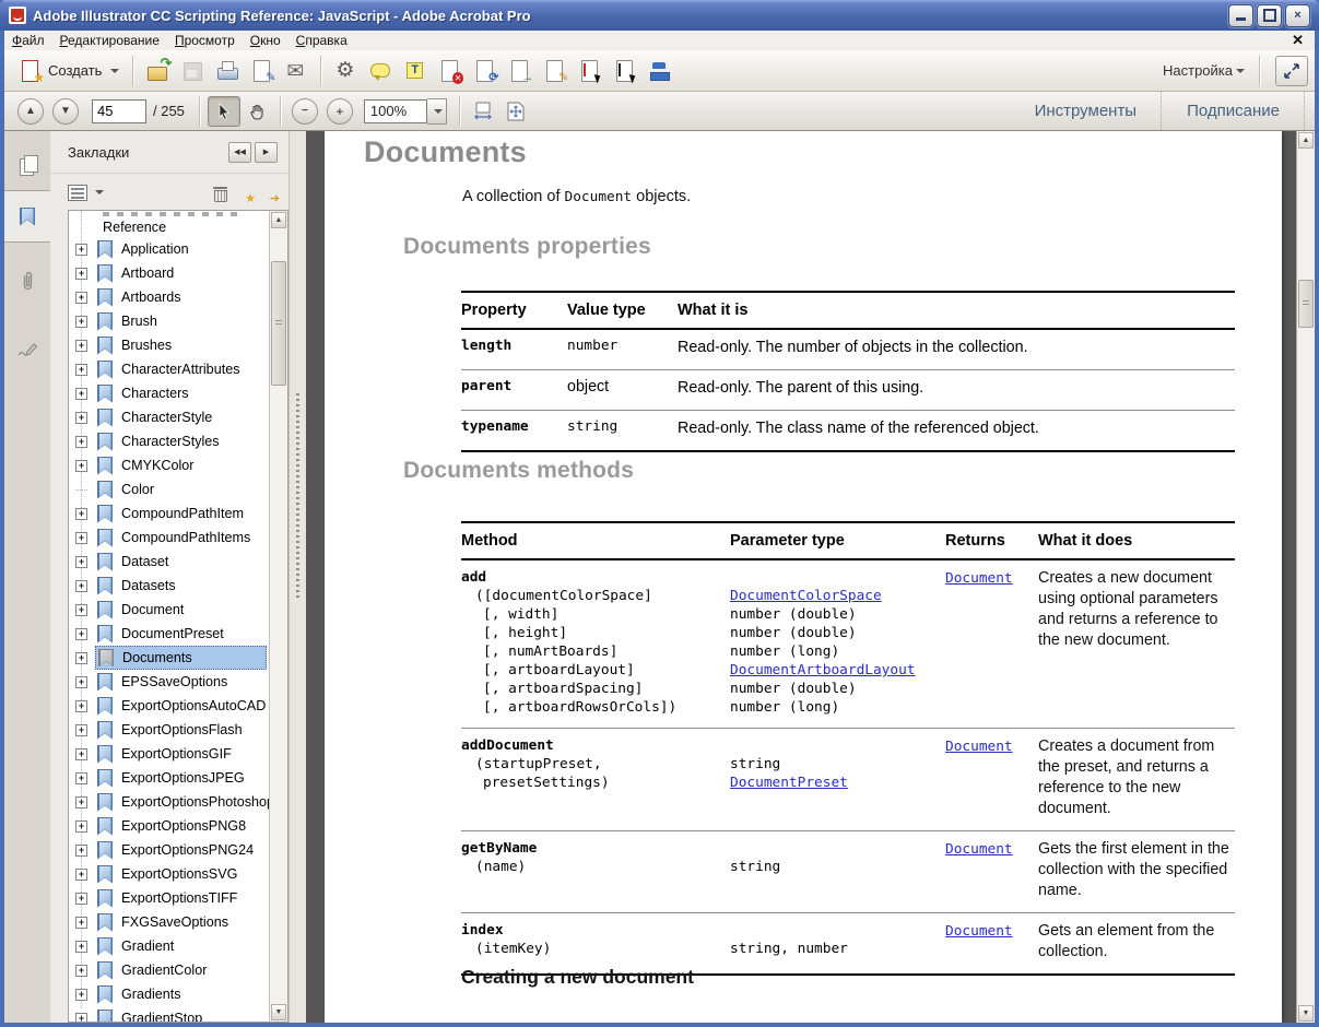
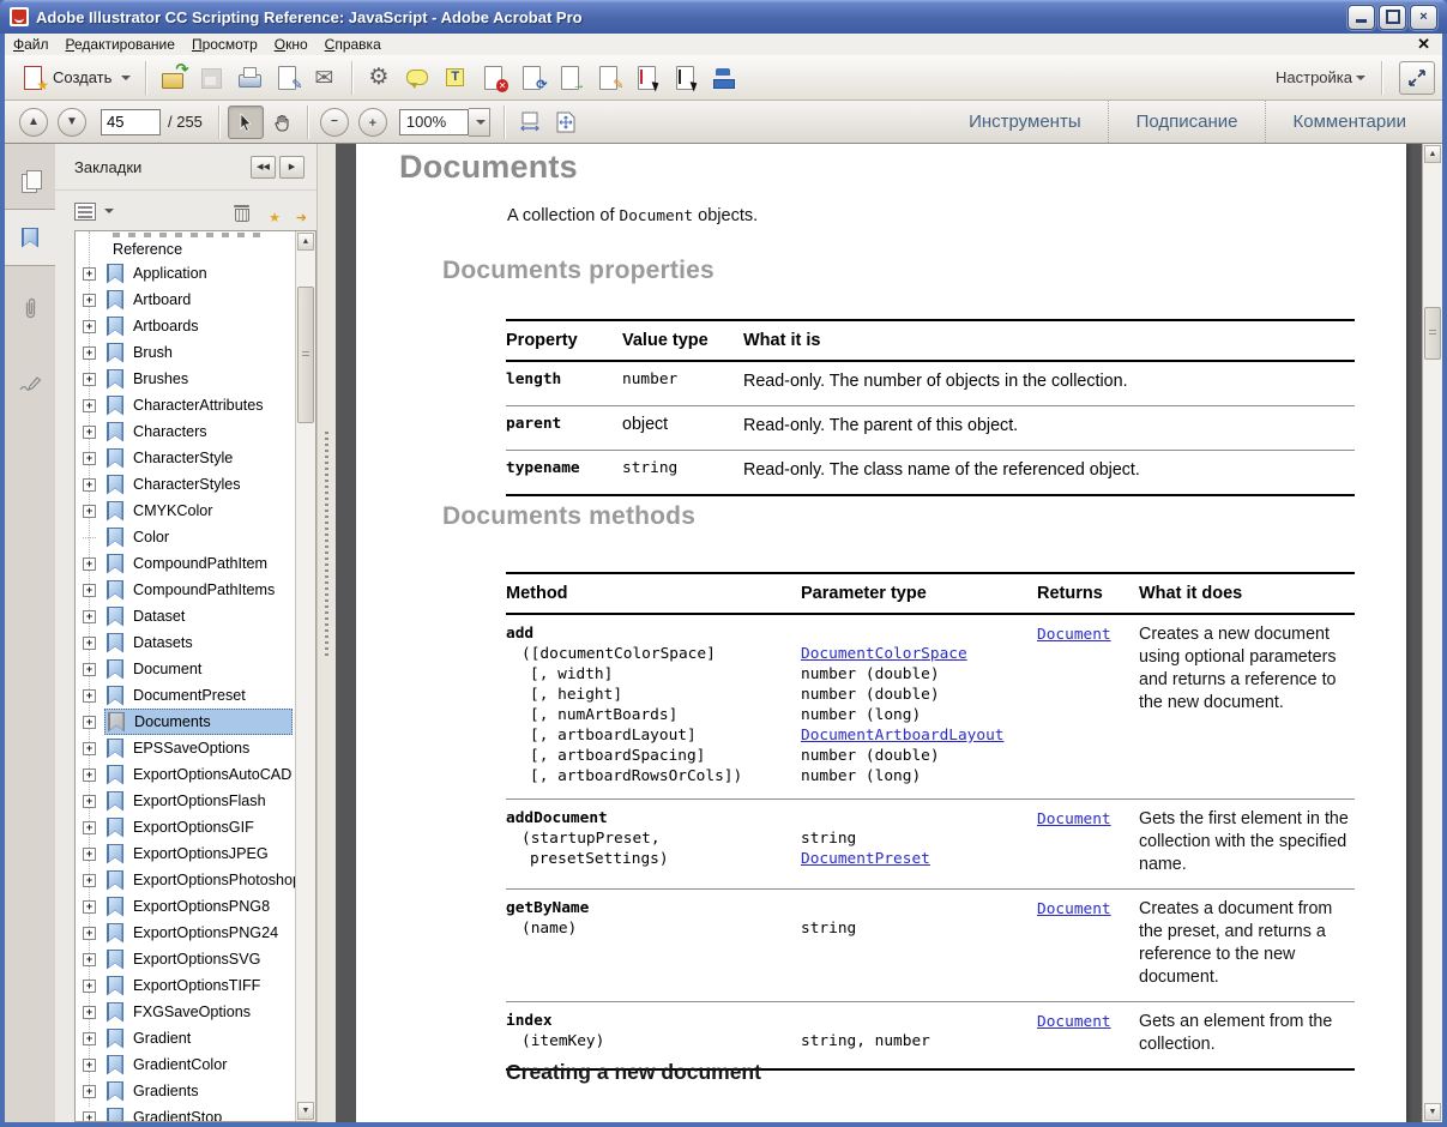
  Adobe Illustrator CC Scripting Reference: JavaScript - Adobe Acrobat Pro
  ×
  Файл
  Редактирование
  Просмотр
  Окно
  Справка
  ✕
  Создать
  ✎
  ⟳
  →
  ✎
  Настройка
  ▲
  ▼
  45
  / 255
  −
  ＋
  100%
  Инструменты
  Подписание
+ Комментарии
  Закладки
  ★
  ➜
  Reference
  +
  Application
  +
  Artboard
  +
  Artboards
  +
  Brush
  +
  Brushes
  +
  CharacterAttributes
  +
  Characters
  +
  CharacterStyle
  +
  CharacterStyles
  +
  CMYKColor
  Color
  +
  CompoundPathItem
  +
  CompoundPathItems
  +
  Dataset
  +
  Datasets
  +
  Document
  +
  DocumentPreset
  +
  Documents
  +
  EPSSaveOptions
  +
  ExportOptionsAutoCAD
  +
  ExportOptionsFlash
  +
  ExportOptionsGIF
  +
  ExportOptionsJPEG
  +
  ExportOptionsPhotosho
  +
  ExportOptionsPNG8
  +
  ExportOptionsPNG24
  +
  ExportOptionsSVG
  +
  ExportOptionsTIFF
  +
  FXGSaveOptions
  +
  Gradient
  +
  GradientColor
  +
  Gradients
  +
  GradientStop
  Documents
  A collection of Document objects.
  Documents properties
  Property
  Value type
  What it is
  length
  number
  Read-only. The number of objects in the collection.
  parent
  object
- Read-only. The parent of this using.
+ Read-only. The parent of this object.
  typename
  string
  Read-only. The class name of the referenced object.
  Documents methods
  Method
  Parameter type
  Returns
  What it does
  add
  ([documentColorSpace]
  [, width]
  [, height]
  [, numArtBoards]
  [, artboardLayout]
  [, artboardSpacing]
  [, artboardRowsOrCols])
  DocumentColorSpace
  number (double)
  number (double)
  number (long)
  DocumentArtboardLayout
  number (double)
  number (long)
  Document
  Creates a new document using optional parameters and returns a reference to the new document.
  addDocument
  (startupPreset,
  presetSettings)
  string
  DocumentPreset
  Document
- Creates a document from the preset, and returns a reference to the new document.
+ Gets the first element in the collection with the specified name.
  getByName
  (name)
  string
  Document
- Gets the first element in the collection with the specified name.
+ Creates a document from the preset, and returns a reference to the new document.
  index
  (itemKey)
  string, number
  Document
  Gets an element from the collection.
  Creating a new document
